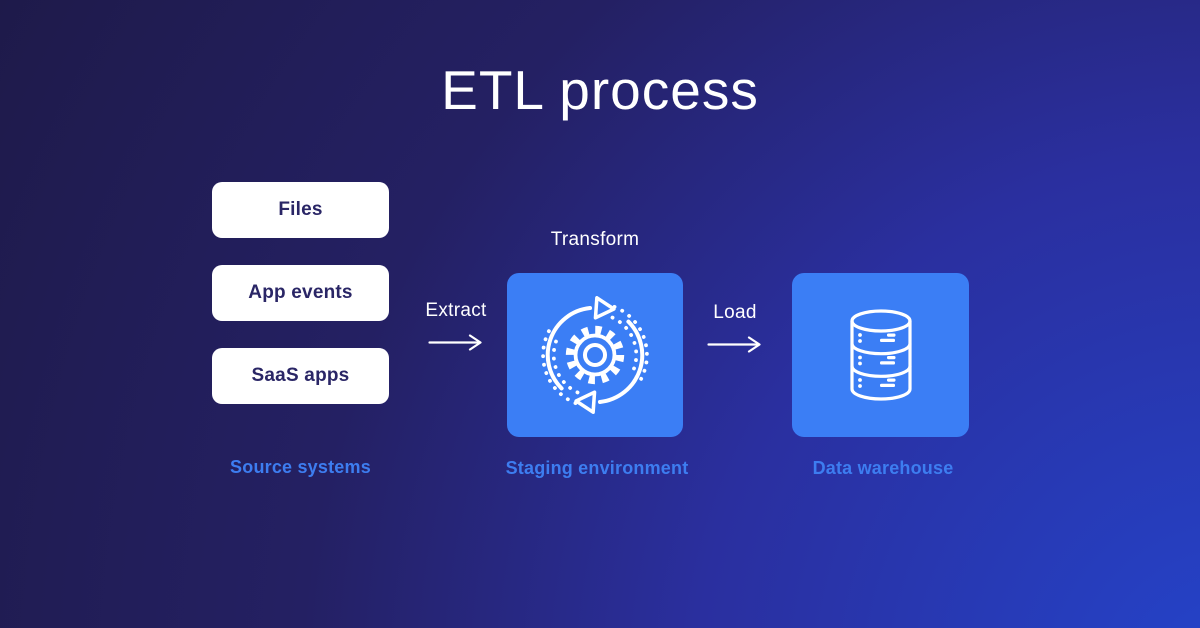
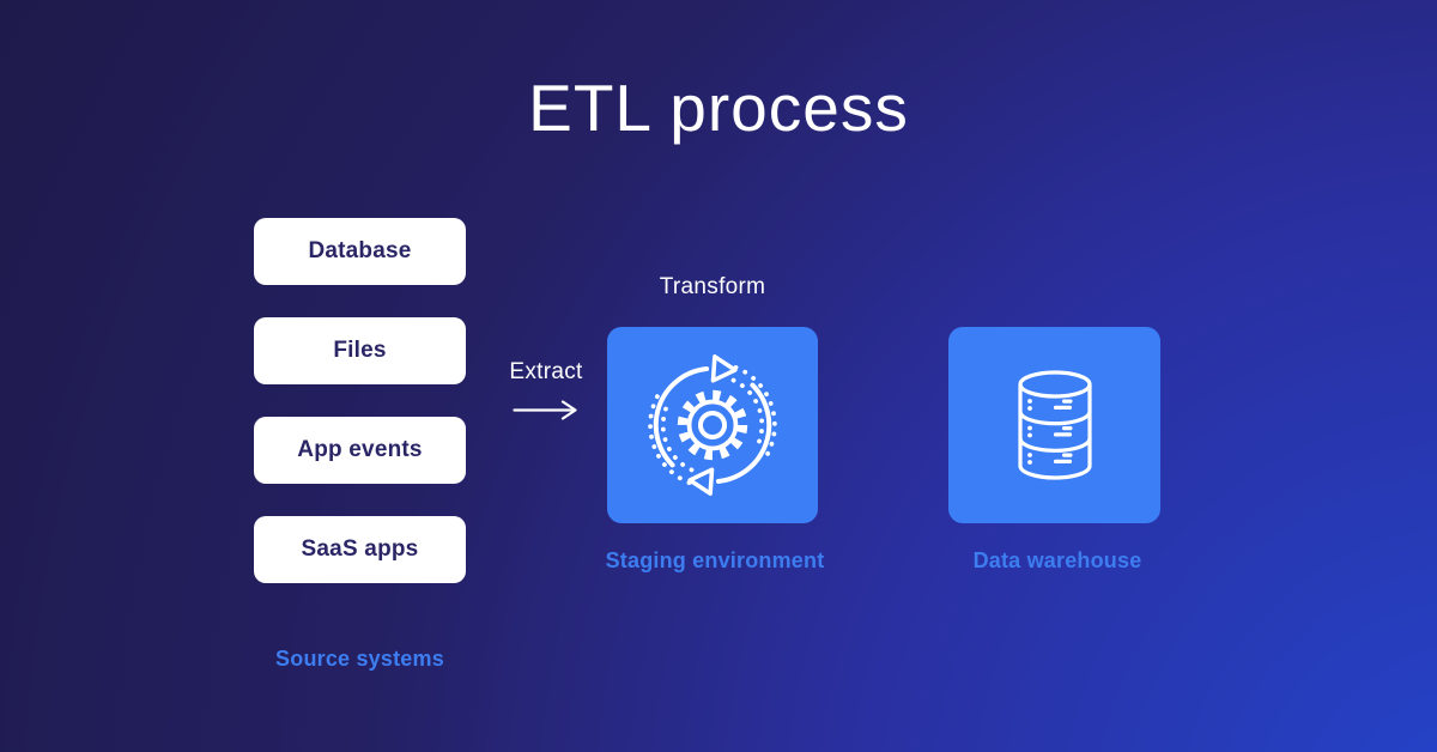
  ETL process
+ Database
  Files
  App events
  SaaS apps
  Source systems
  Extract
  Transform
- Load
  Staging environment
  Data warehouse
